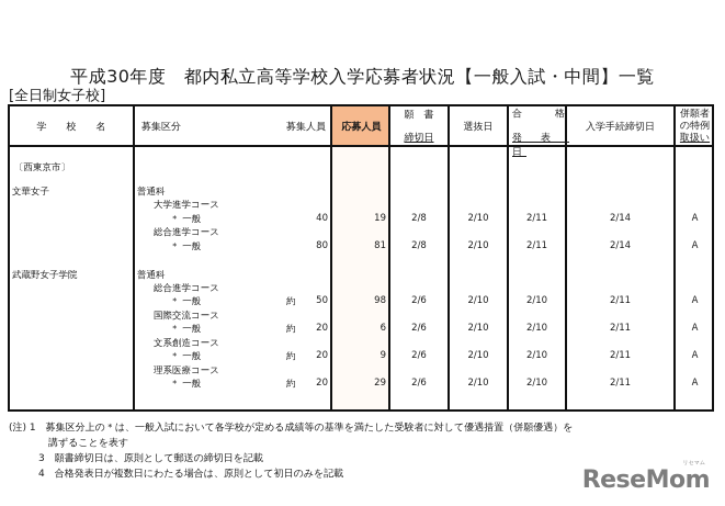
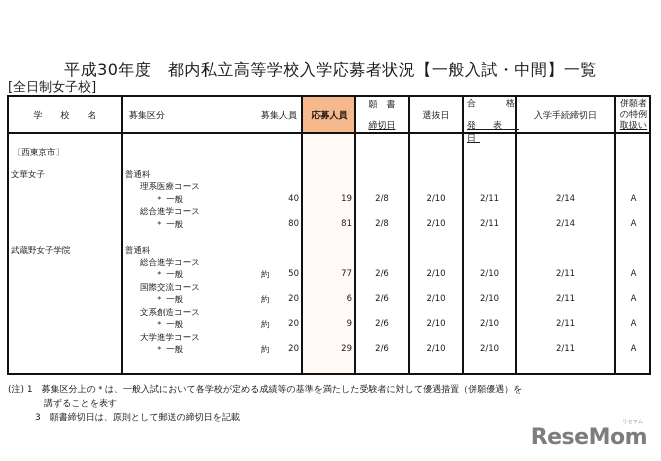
  平成30年度 都内私立高等学校入学応募者状況【一般入試・中間】一覧
  [全日制女子校]
  学 校 名
  募集区分
  募集人員
  応募人員
  願 書
  締切日
  選抜日
  合
  格
  発 表 日
  入学手続締切日
  併願者
  の特例
  取扱い
  〔西東京市〕
  文華女子
  普通科
- 大学進学コース
+ 理系医療コース
  ＊ 一般
  40
  19
  2/8
  2/10
  2/11
  2/14
  A
  総合進学コース
  ＊ 一般
  80
  81
  2/8
  2/10
  2/11
  2/14
  A
  武蔵野女子学院
  普通科
  総合進学コース
  ＊ 一般
  約
  50
- 98
+ 77
  2/6
  2/10
  2/10
  2/11
  A
  国際交流コース
  ＊ 一般
  約
  20
  6
  2/6
  2/10
  2/10
  2/11
  A
  文系創造コース
  ＊ 一般
  約
  20
  9
  2/6
  2/10
  2/10
  2/11
  A
- 理系医療コース
+ 大学進学コース
  ＊ 一般
  約
  20
  29
  2/6
  2/10
  2/10
  2/11
  A
  (注) 1 募集区分上の＊は、一般入試において各学校が定める成績等の基準を満たした受験者に対して優遇措置（併願優遇）を
  講ずることを表す
  3 願書締切日は、原則として郵送の締切日を記載
- 4 合格発表日が複数日にわたる場合は、原則として初日のみを記載
  ReseMom
